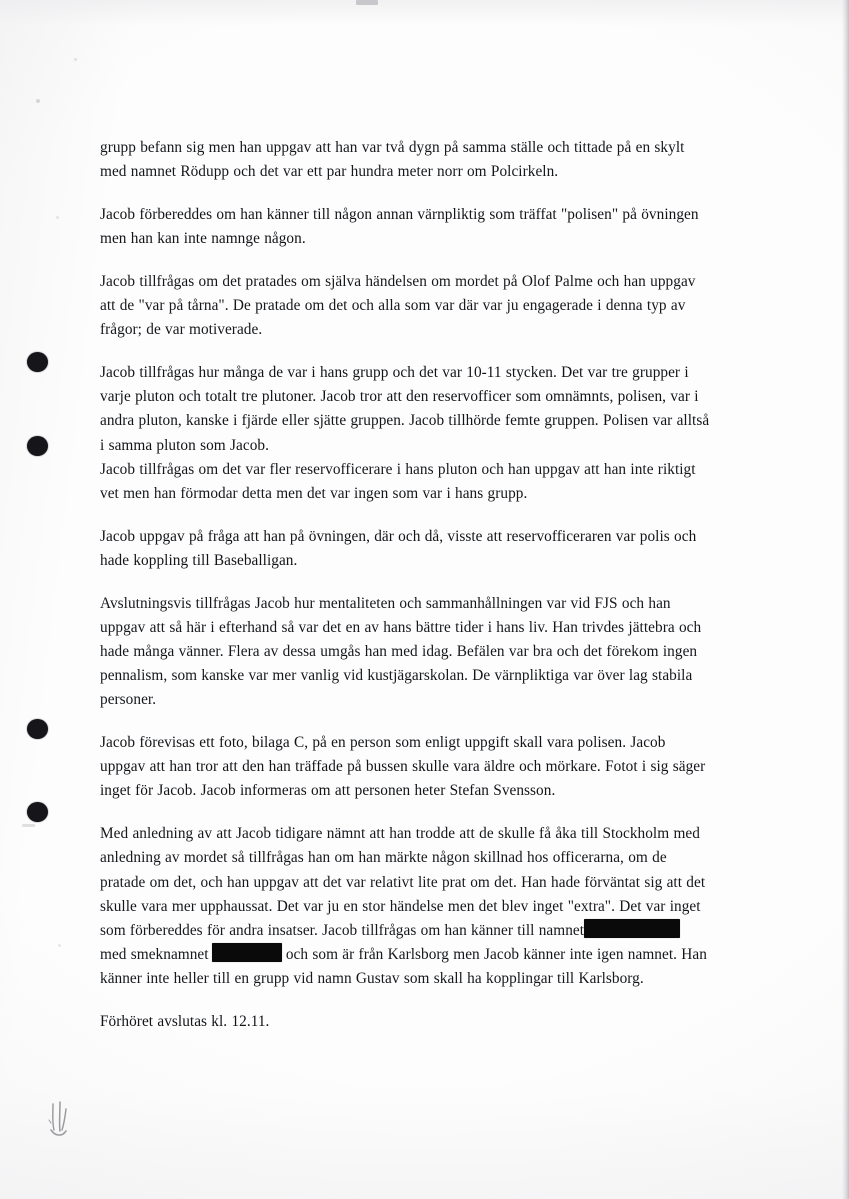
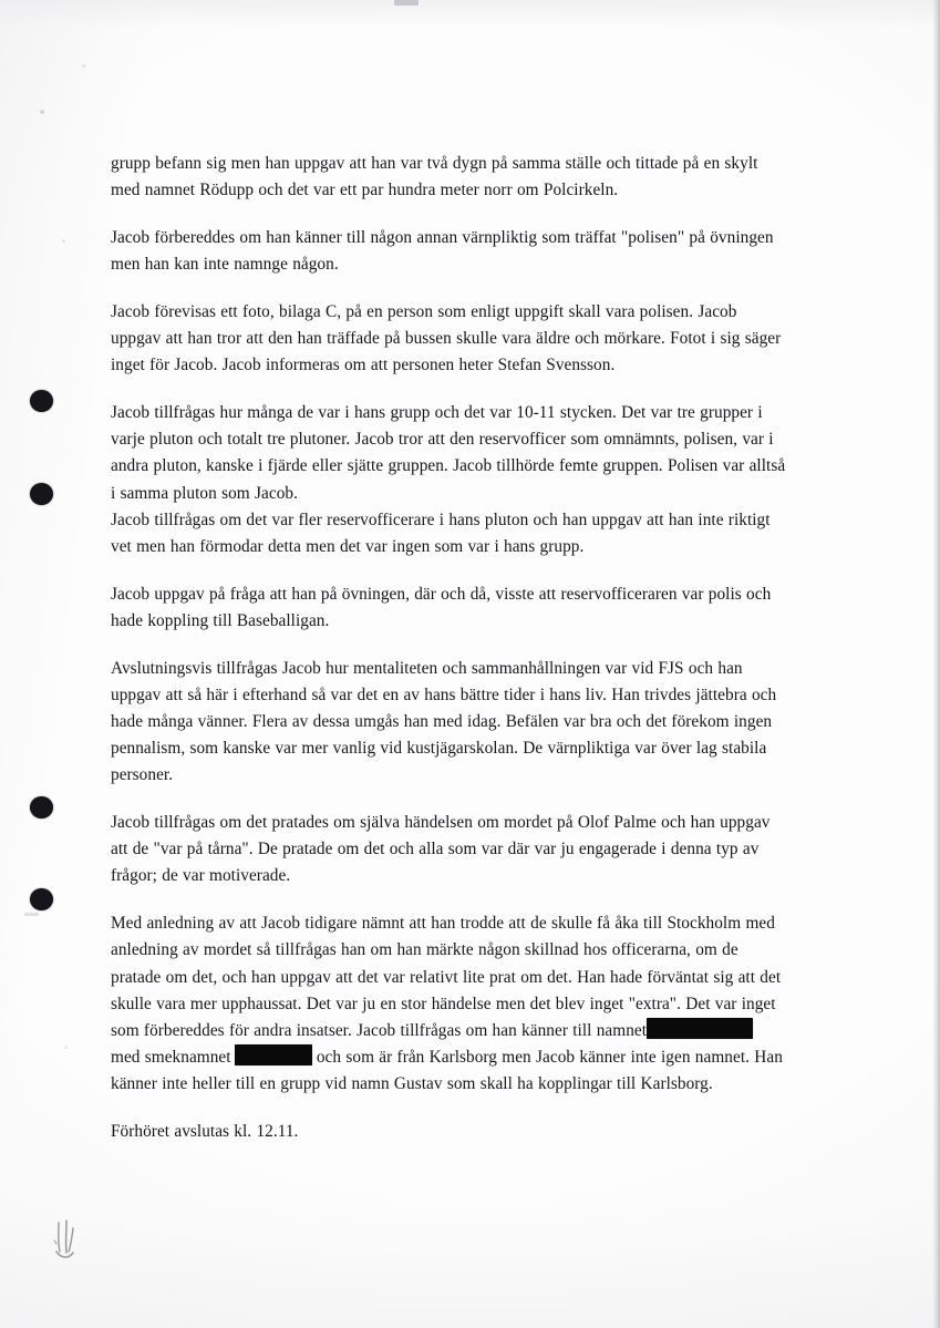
  grupp befann sig men han uppgav att han var två dygn på samma ställe och tittade på en skylt med namnet Rödupp och det var ett par hundra meter norr om Polcirkeln.
  Jacob förbereddes om han känner till någon annan värnpliktig som träffat "polisen" på övningen men han kan inte namnge någon.
- Jacob tillfrågas om det pratades om själva händelsen om mordet på Olof Palme och han uppgav att de "var på tårna". De pratade om det och alla som var där var ju engagerade i denna typ av frågor; de var motiverade.
+ Jacob förevisas ett foto, bilaga C, på en person som enligt uppgift skall vara polisen. Jacob uppgav att han tror att den han träffade på bussen skulle vara äldre och mörkare. Fotot i sig säger inget för Jacob. Jacob informeras om att personen heter Stefan Svensson.
  Jacob tillfrågas hur många de var i hans grupp och det var 10-11 stycken. Det var tre grupper i varje pluton och totalt tre plutoner. Jacob tror att den reservofficer som omnämnts, polisen, var i andra pluton, kanske i fjärde eller sjätte gruppen. Jacob tillhörde femte gruppen. Polisen var alltså i samma pluton som Jacob.
  Jacob tillfrågas om det var fler reservofficerare i hans pluton och han uppgav att han inte riktigt vet men han förmodar detta men det var ingen som var i hans grupp.
  Jacob uppgav på fråga att han på övningen, där och då, visste att reservofficeraren var polis och hade koppling till Baseballigan.
  Avslutningsvis tillfrågas Jacob hur mentaliteten och sammanhållningen var vid FJS och han uppgav att så här i efterhand så var det en av hans bättre tider i hans liv. Han trivdes jättebra och hade många vänner. Flera av dessa umgås han med idag. Befälen var bra och det förekom ingen pennalism, som kanske var mer vanlig vid kustjägarskolan. De värnpliktiga var över lag stabila personer.
- Jacob förevisas ett foto, bilaga C, på en person som enligt uppgift skall vara polisen. Jacob uppgav att han tror att den han träffade på bussen skulle vara äldre och mörkare. Fotot i sig säger inget för Jacob. Jacob informeras om att personen heter Stefan Svensson.
+ Jacob tillfrågas om det pratades om själva händelsen om mordet på Olof Palme och han uppgav att de "var på tårna". De pratade om det och alla som var där var ju engagerade i denna typ av frågor; de var motiverade.
  Med anledning av att Jacob tidigare nämnt att han trodde att de skulle få åka till Stockholm med anledning av mordet så tillfrågas han om han märkte någon skillnad hos officerarna, om de pratade om det, och han uppgav att det var relativt lite prat om det. Han hade förväntat sig att det skulle vara mer upphaussat. Det var ju en stor händelse men det blev inget "extra". Det var inget som förbereddes för andra insatser. Jacob tillfrågas om han känner till namnet med smeknamnet och som är från Karlsborg men Jacob känner inte igen namnet. Han känner inte heller till en grupp vid namn Gustav som skall ha kopplingar till Karlsborg.
  Förhöret avslutas kl. 12.11.
